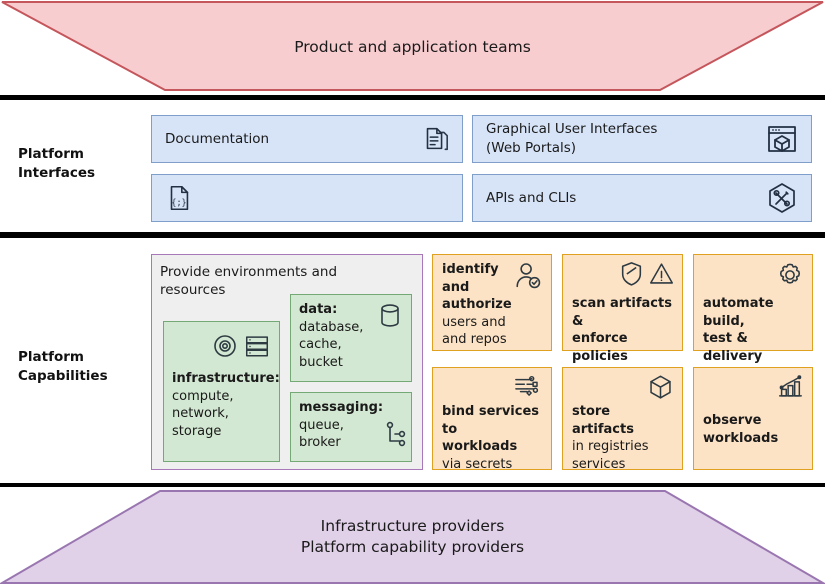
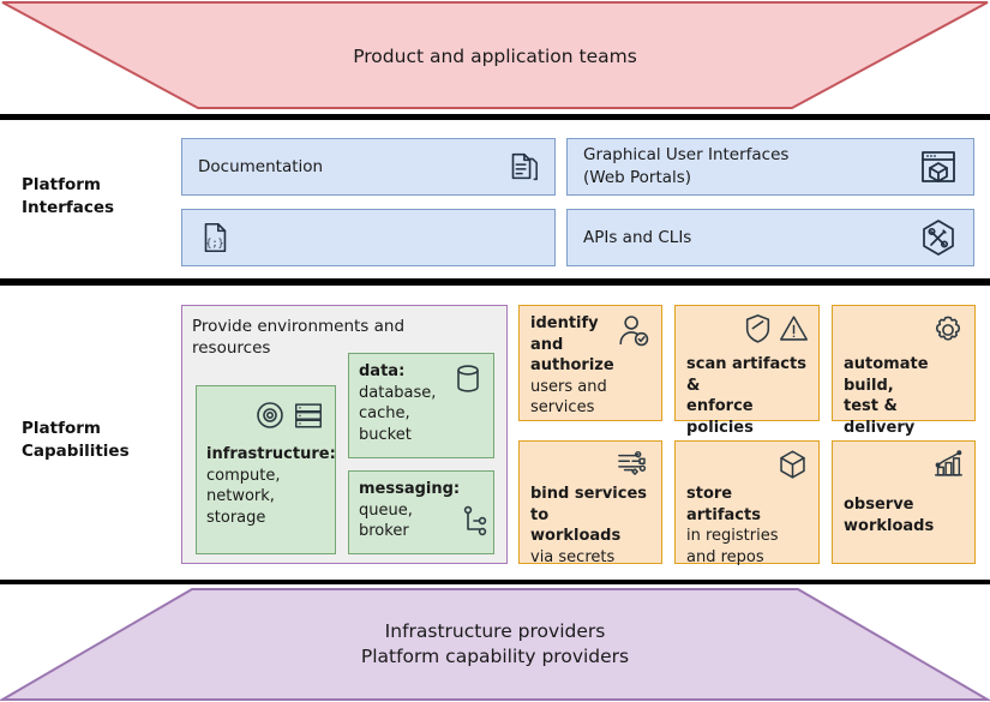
  Product and application teams
  Platform
  Interfaces
  Documentation
  Graphical User Interfaces
  (Web Portals)
  {;}
  APIs and CLIs
  Platform
  Capabilities
  Provide environments and
  resources
  infrastructure:
  compute,
  network,
  storage
  data:
  database,
  cache,
  bucket
  messaging:
  queue,
  broker
  identify
  and authorize
  users and
- and repos
+ services
  scan artifacts &
  enforce policies
  automate build,
  test & delivery
  bind services to
  workloads
  via secrets
  store artifacts
  in registries
- services
+ and repos
  observe
  workloads
  Infrastructure providers
  Platform capability providers
